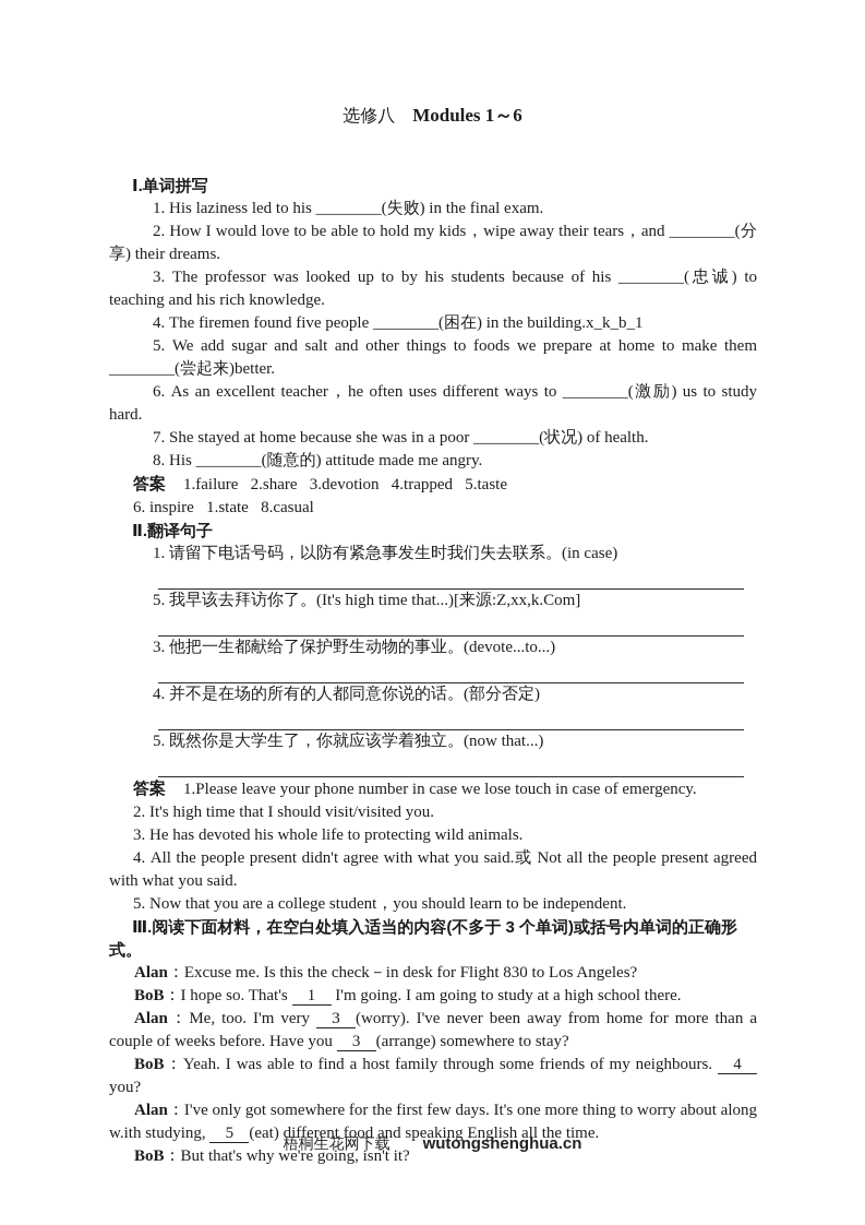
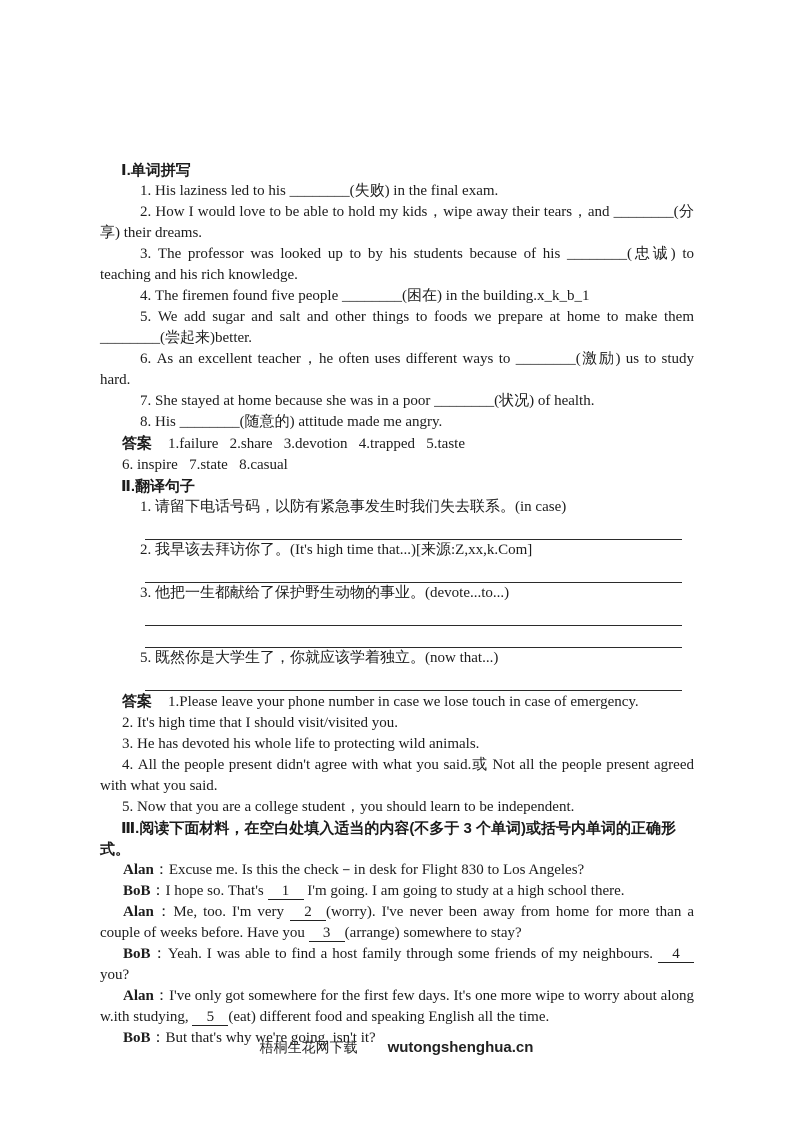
- 选修八 Modules 1～6
  Ⅰ.单词拼写
  1. His laziness led to his ________(失败) in the final exam.
  2. How I would love to be able to hold my kids，wipe away their tears，and ________(分享) their dreams.
  3. The professor was looked up to by his students because of his ________(忠诚) to teaching and his rich knowledge.
  4. The firemen found five people ________(困在) in the building.x_k_b_1
  5. We add sugar and salt and other things to foods we prepare at home to make them ________(尝起来)better.
  6. As an excellent teacher，he often uses different ways to ________(激励) us to study hard.
  7. She stayed at home because she was in a poor ________(状况) of health.
  8. His ________(随意的) attitude made me angry.
  答案 1.failure 2.share 3.devotion 4.trapped 5.taste
- 6. inspire 1.state 8.casual
+ 6. inspire 7.state 8.casual
  Ⅱ.翻译句子
  1. 请留下电话号码，以防有紧急事发生时我们失去联系。(in case)
- 5. 我早该去拜访你了。(It's high time that...)[来源:Z,xx,k.Com]
+ 2. 我早该去拜访你了。(It's high time that...)[来源:Z,xx,k.Com]
  3. 他把一生都献给了保护野生动物的事业。(devote...to...)
- 4. 并不是在场的所有的人都同意你说的话。(部分否定)
  5. 既然你是大学生了，你就应该学着独立。(now that...)
  答案 1.Please leave your phone number in case we lose touch in case of emergency.
  2. It's high time that I should visit/visited you.
  3. He has devoted his whole life to protecting wild animals.
  4. All the people present didn't agree with what you said.或 Not all the people present agreed with what you said.
  5. Now that you are a college student，you should learn to be independent.
  Ⅲ.阅读下面材料，在空白处填入适当的内容(不多于 3 个单词)或括号内单词的正确形式。
  Alan：Excuse me. Is this the check－in desk for Flight 830 to Los Angeles?
  BoB：I hope so. That's 1 I'm going. I am going to study at a high school there.
- Alan：Me, too. I'm very 3 (worry). I've never been away from home for more than a couple of weeks before. Have you 3 (arrange) somewhere to stay?
+ Alan：Me, too. I'm very 2 (worry). I've never been away from home for more than a couple of weeks before. Have you 3 (arrange) somewhere to stay?
  BoB：Yeah. I was able to find a host family through some friends of my neighbours. 4 you?
- Alan：I've only got somewhere for the first few days. It's one more thing to worry about along w.ith studying, 5 (eat) different food and speaking English all the time.
+ Alan：I've only got somewhere for the first few days. It's one more wipe to worry about along w.ith studying, 5 (eat) different food and speaking English all the time.
  BoB：But that's why we're going, isn't it?
  梧桐生花网下载 wutongshenghua.cn
